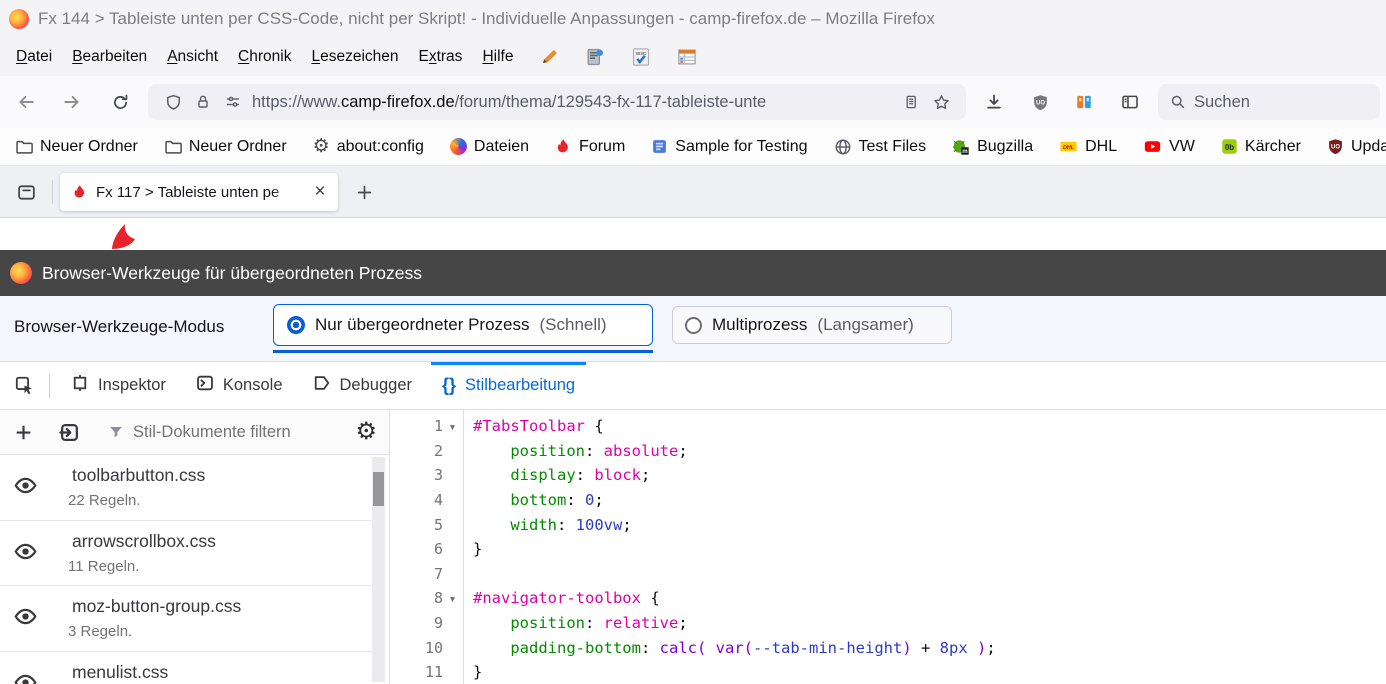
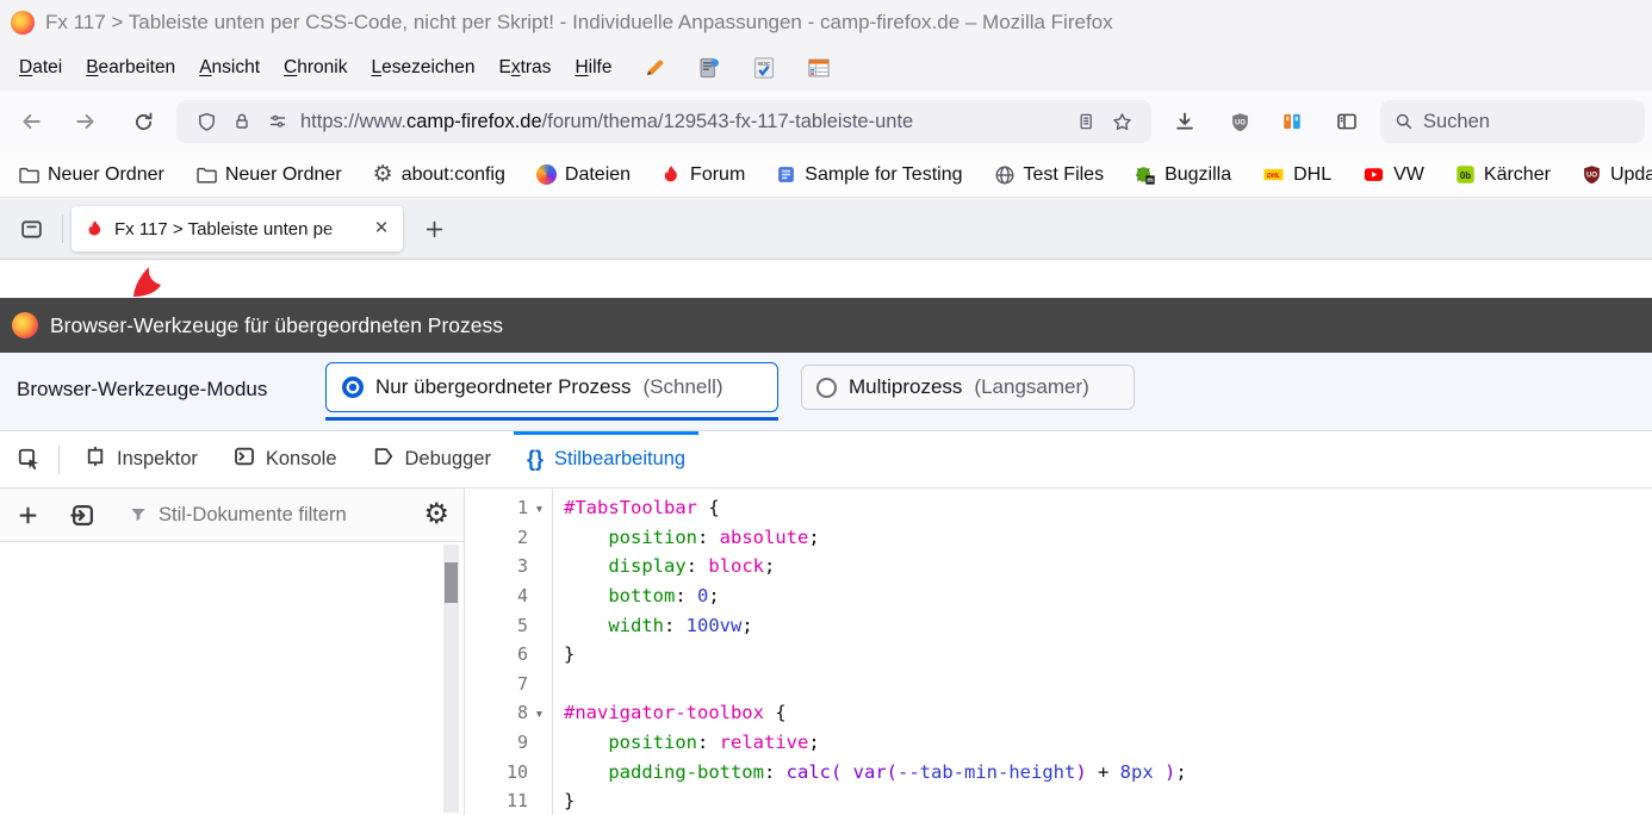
- Fx 144 > Tableiste unten per CSS-Code, nicht per Skript! - Individuelle Anpassungen - camp-firefox.de – Mozilla Firefox
+ Fx 117 > Tableiste unten per CSS-Code, nicht per Skript! - Individuelle Anpassungen - camp-firefox.de – Mozilla Firefox
  Datei
  Bearbeiten
  Ansicht
  Chronik
  Lesezeichen
  Extras
  Hilfe
  https://www.camp-firefox.de/forum/thema/129543-fx-117-tableiste-unte
  Suchen
  Neuer Ordner
  Neuer Ordner
  ⚙
  about:config
  Dateien
  Forum
  Sample for Testing
  Test Files
  Bugzilla
  DHL
  VW
  0b
  Kärcher
  Fx 117 > Tableiste unten p
  ×
  Browser-Werkzeuge für übergeordneten Prozess
  Browser-Werkzeuge-Modus
  Nur übergeordneter Prozess
  (Schnell)
  Multiprozess
  (Langsamer)
  Inspektor
  Konsole
  Debugger
  {}
  Stilbearbeitung
  Stil-Dokumente filtern
  ⚙
- toolbarbutton.css
- 22 Regeln.
- arrowscrollbox.css
- 11 Regeln.
- moz-button-group.css
- 3 Regeln.
- menulist.css
  1
  ▼
  #TabsToolbar {
  2
  position: absolute;
  3
  display: block;
  4
  bottom: 0;
  5
  width: 100vw;
  6
  }
  7
  8
  ▼
  #navigator-toolbox {
  9
  position: relative;
  10
  padding-bottom: calc( var(--tab-min-height) + 8px );
  11
  }
